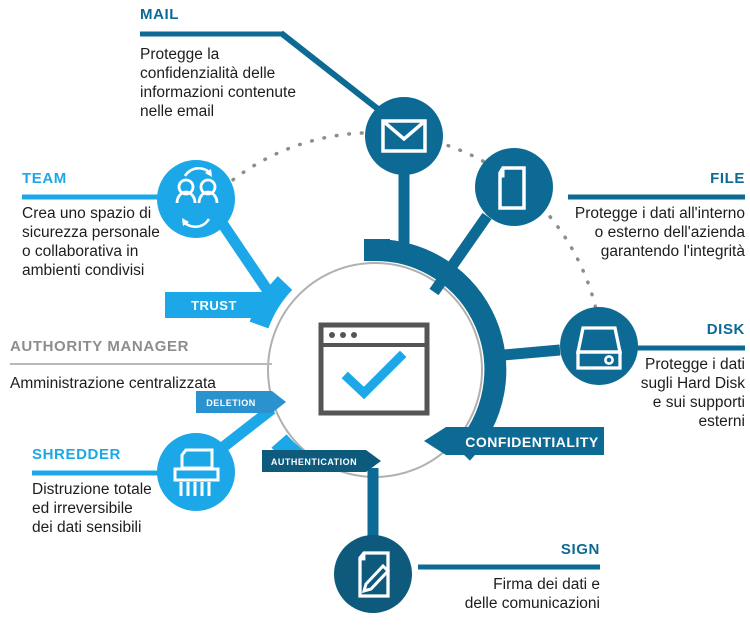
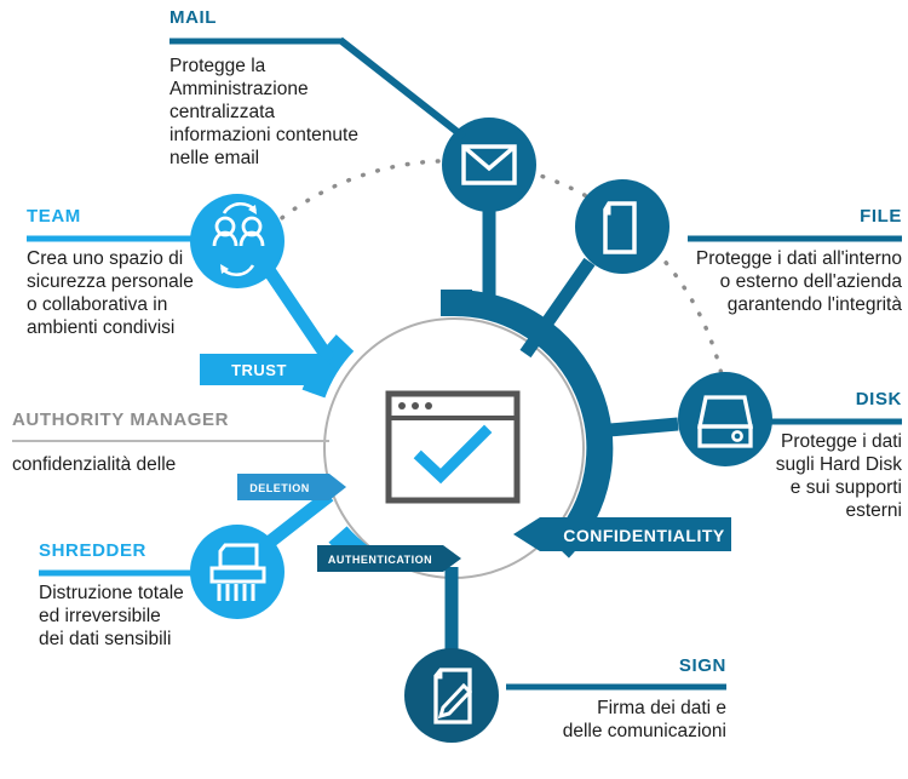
  TRUST
  DELETION
  AUTHENTICATION
  CONFIDENTIALITY
  MAIL
  Protegge la
- confidenzialità delle
+ Amministrazione centralizzata
  informazioni contenute
  nelle email
  TEAM
  Crea uno spazio di
  sicurezza personale
  o collaborativa in
  ambienti condivisi
  FILE
  Protegge i dati all'interno
  o esterno dell'azienda
  garantendo l'integrità
  DISK
  Protegge i dati
  sugli Hard Disk
  e sui supporti
  esterni
  AUTHORITY MANAGER
- Amministrazione centralizzata
+ confidenzialità delle
  SHREDDER
  Distruzione totale
  ed irreversibile
  dei dati sensibili
  SIGN
  Firma dei dati e
  delle comunicazioni
